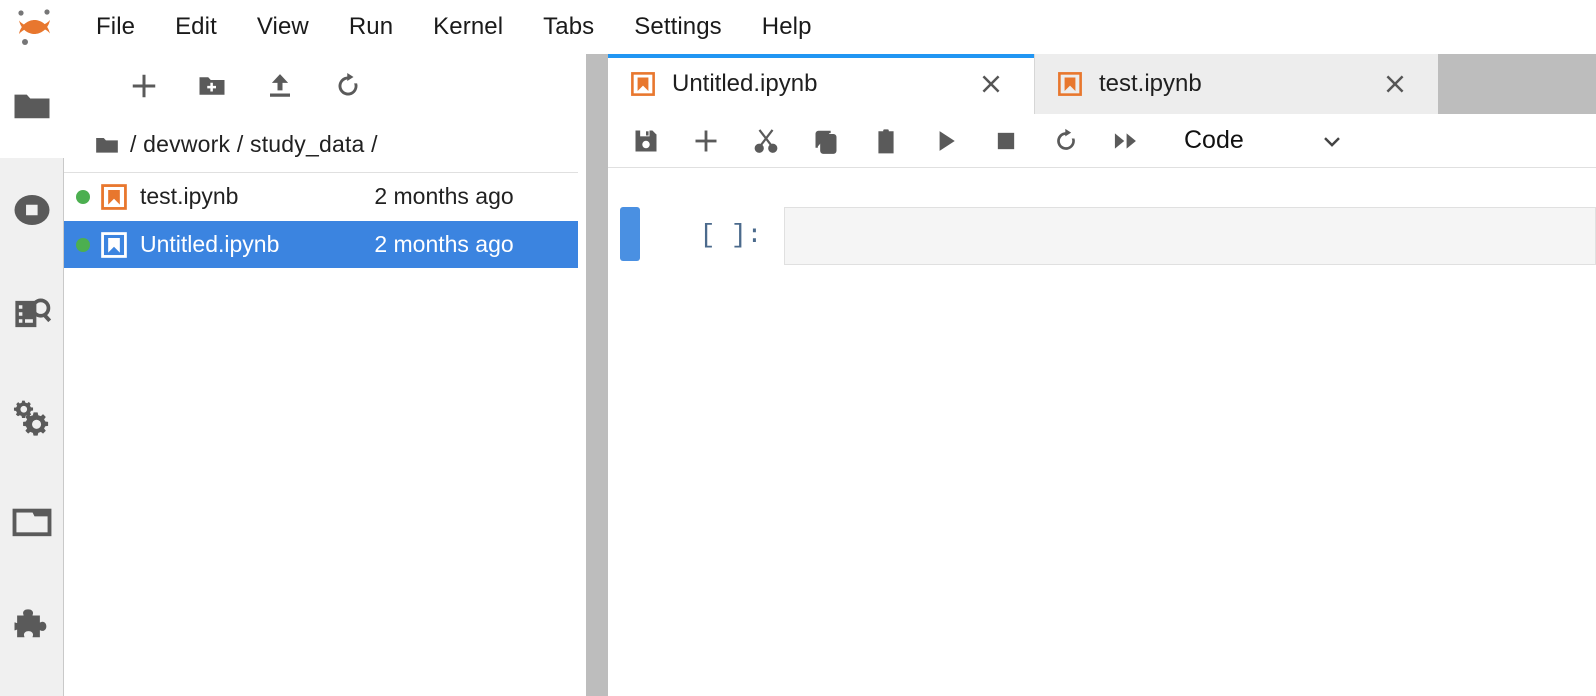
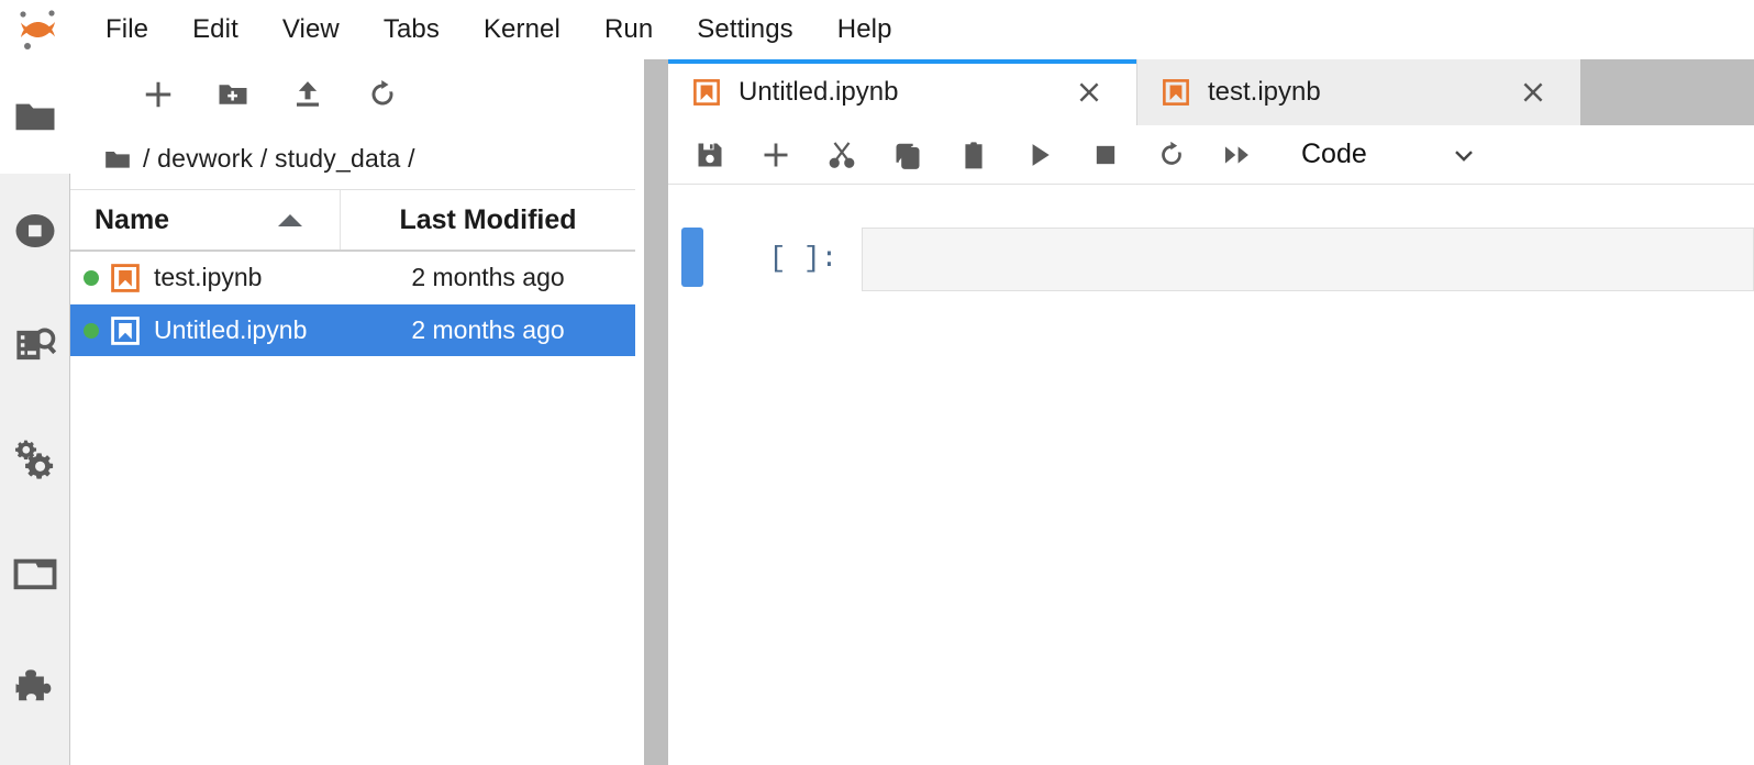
  File
  Edit
  View
- Run
+ Tabs
  Kernel
- Tabs
+ Run
  Settings
  Help
  / devwork / study_data /
+ Name
+ Last Modified
  test.ipynb
  2 months ago
  Untitled.ipynb
  2 months ago
  Untitled.ipynb
  test.ipynb
  Code
  [ ]:
